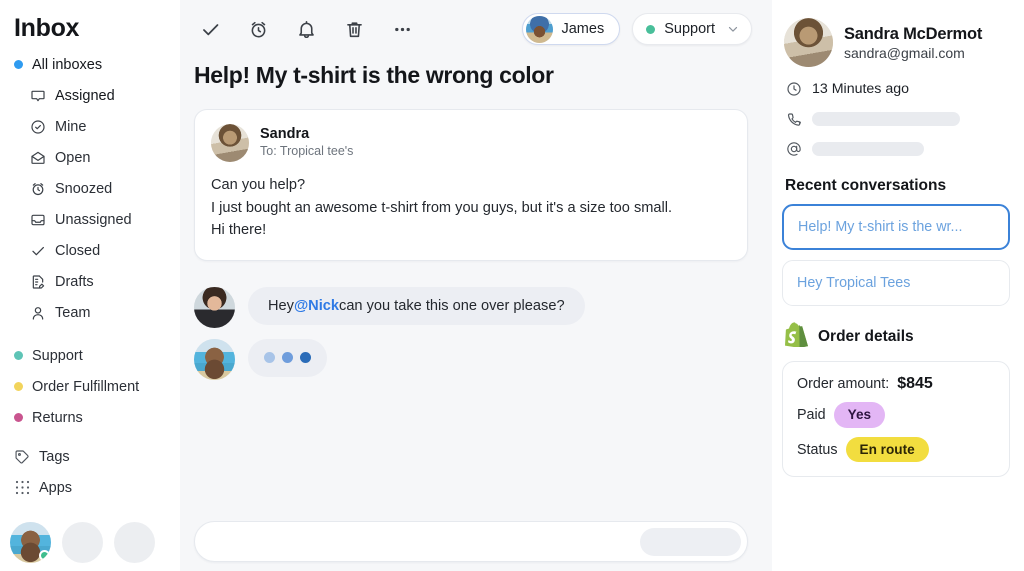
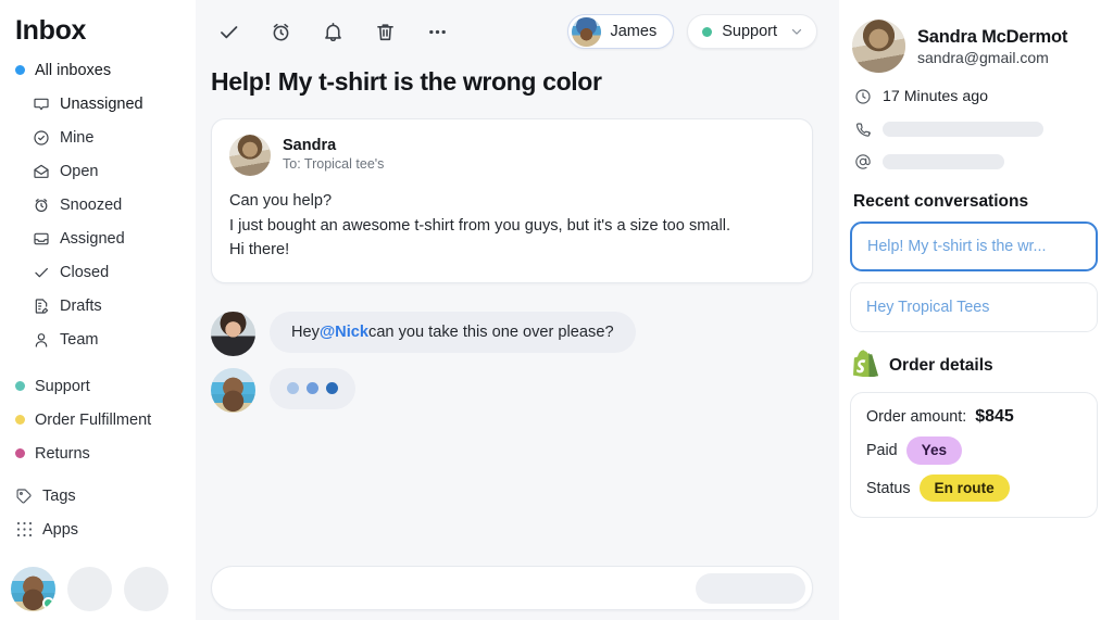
  Inbox
  All inboxes
- Assigned
+ Unassigned
  Mine
  Open
  Snoozed
- Unassigned
+ Assigned
  Closed
  Drafts
  Team
  Support
  Order Fulfillment
  Returns
  Tags
  Apps
  James
  Support
  Help! My t-shirt is the wrong color
  Sandra
  To: Tropical tee's
  Can you help?
  I just bought an awesome t-shirt from you guys, but it's a size too small.
  Hi there!
  Hey
  @Nick
  can you take this one over please?
  Sandra McDermot
  sandra@gmail.com
- 13 Minutes ago
+ 17 Minutes ago
  Recent conversations
  Help! My t-shirt is the wr...
  Hey Tropical Tees
  Order details
  Order amount:
  $845
  Paid
  Yes
  Status
  En route
